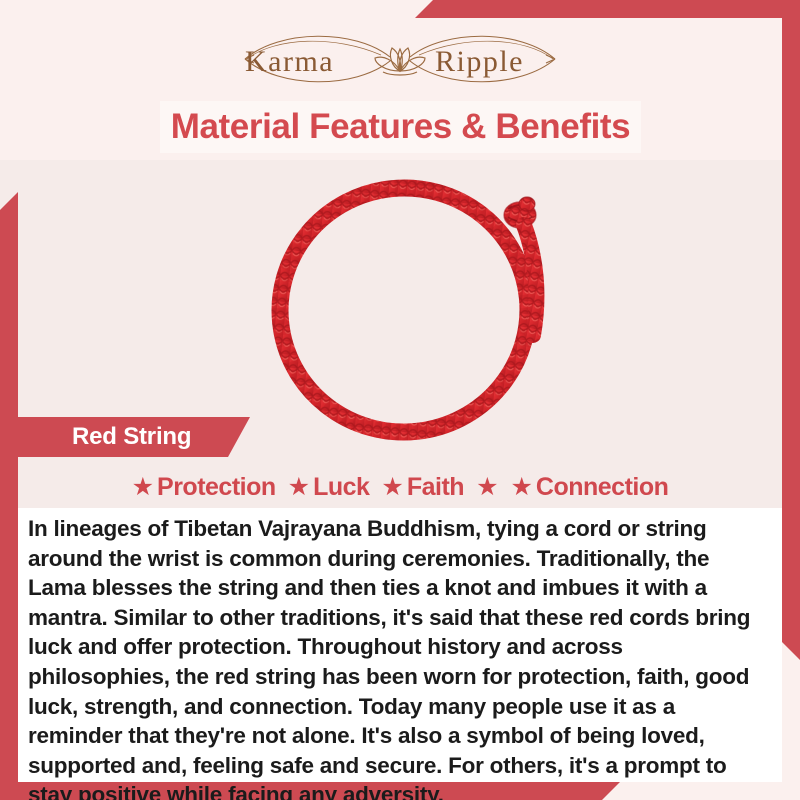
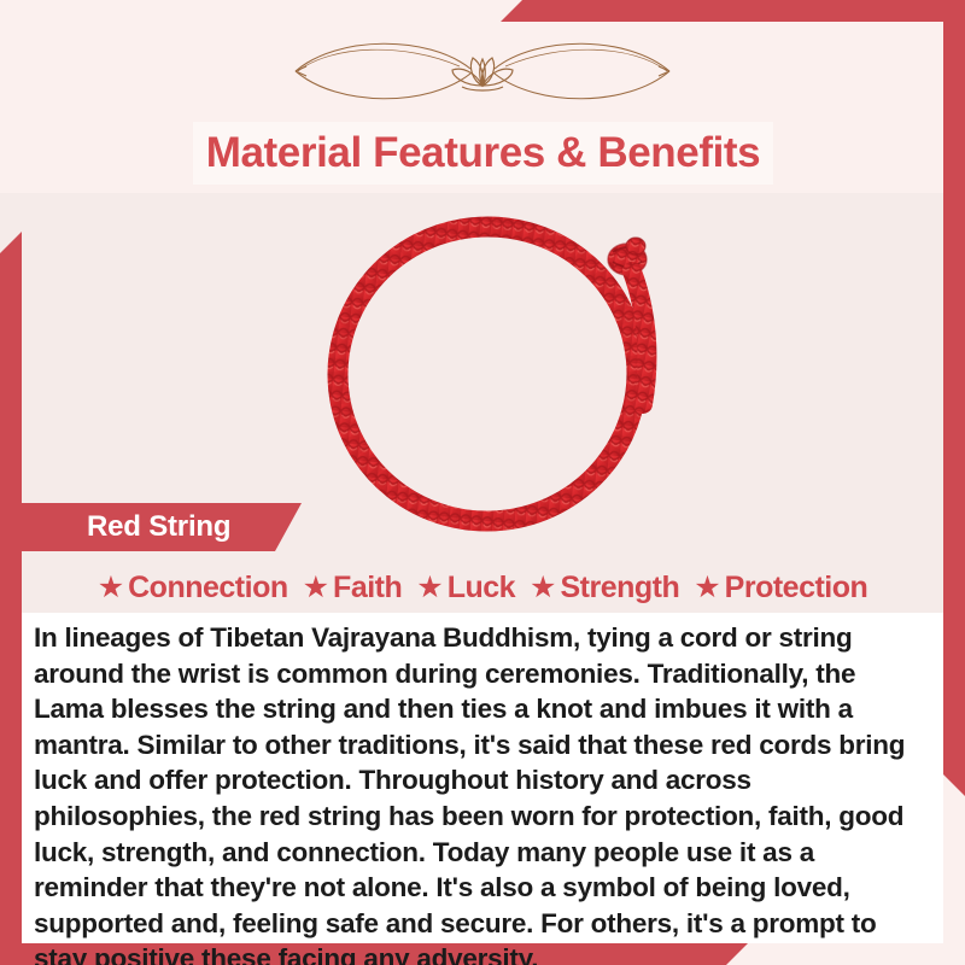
- Karma
- Ripple
  Material Features & Benefits
  Red String
  ★
- Protection
+ Connection
  ★
- Luck
+ Faith
  ★
- Faith
+ Luck
  ★
+ Strength
  ★
- Connection
+ Protection
- In lineages of Tibetan Vajrayana Buddhism, tying a cord or string around the wrist is common during ceremonies. Traditionally, the Lama blesses the string and then ties a knot and imbues it with a mantra. Similar to other traditions, it's said that these red cords bring luck and offer protection. Throughout history and across philosophies, the red string has been worn for protection, faith, good luck, strength, and connection. Today many people use it as a reminder that they're not alone. It's also a symbol of being loved, supported and, feeling safe and secure. For others, it's a prompt to stay positive while facing any adversity.
+ In lineages of Tibetan Vajrayana Buddhism, tying a cord or string around the wrist is common during ceremonies. Traditionally, the Lama blesses the string and then ties a knot and imbues it with a mantra. Similar to other traditions, it's said that these red cords bring luck and offer protection. Throughout history and across philosophies, the red string has been worn for protection, faith, good luck, strength, and connection. Today many people use it as a reminder that they're not alone. It's also a symbol of being loved, supported and, feeling safe and secure. For others, it's a prompt to stay positive these facing any adversity.
